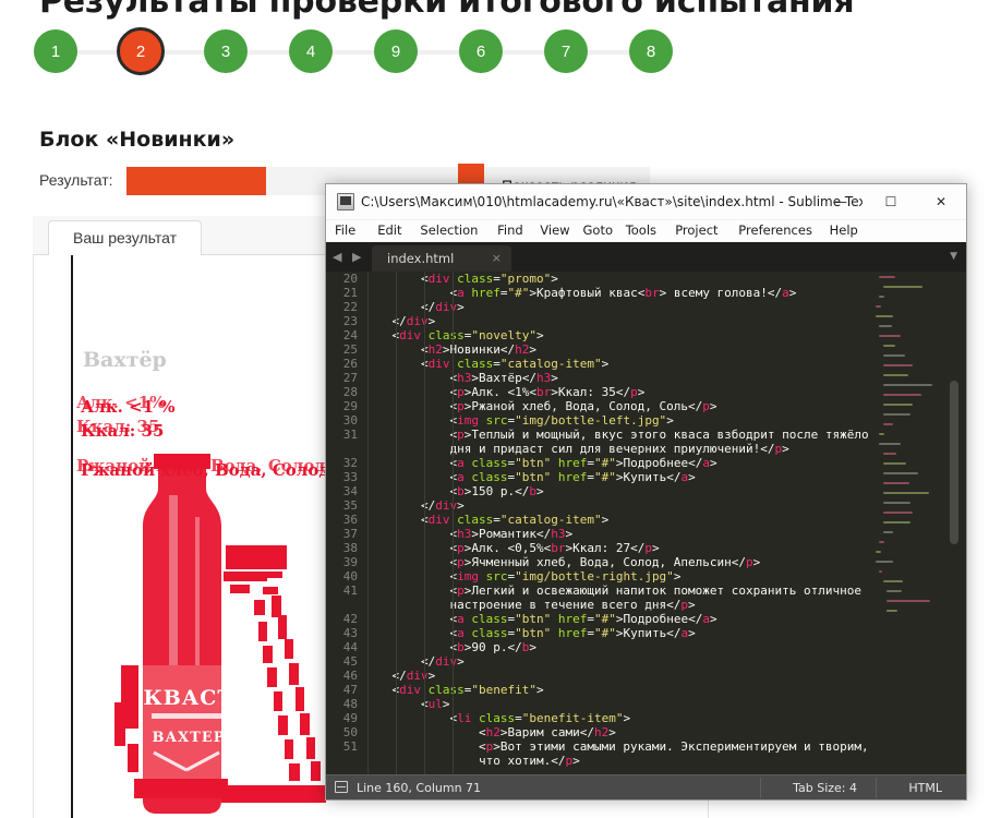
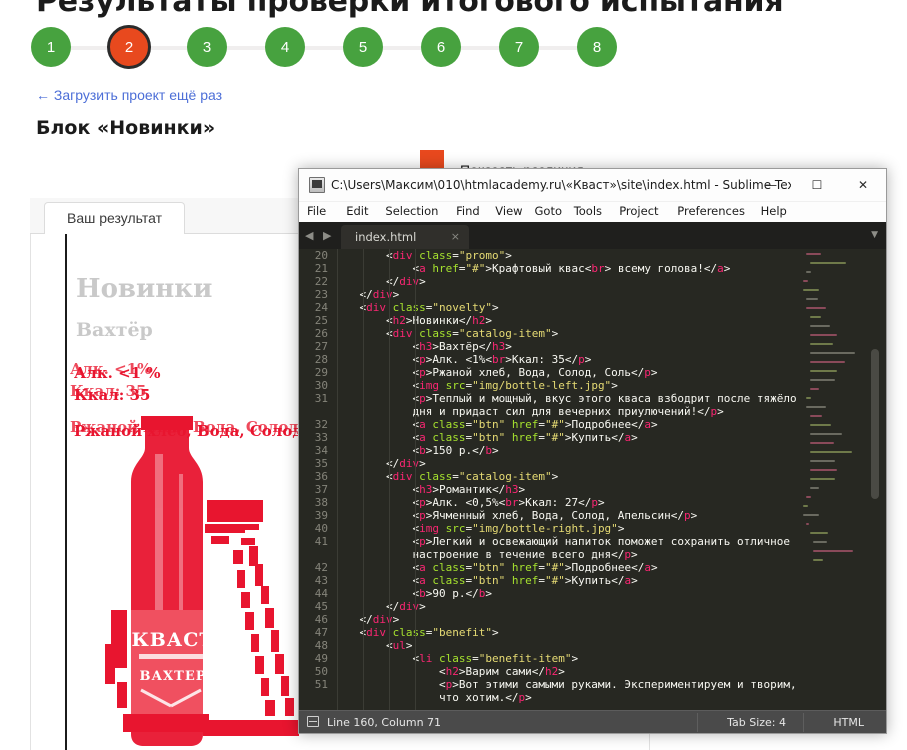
  Результаты проверки итогового испытания
  1
  2
  3
  4
- 9
+ 5
  6
  7
  8
+ ← Загрузить проект ещё раз
  Блок «Новинки»
- Результат:
  Ваш результат
+ Новинки
  Вахтёр
  Алк. <1%
  Ккал: 35
  Алк. <1 %
  Ккал: 35
  КВАС
  ВАХТЕР
  C:\Users\Максим\010\htmlacademy.ru\«Кваст»\site\index.html - Sublime Tex
  —
  ☐
  ✕
  File
  Edit
  Selection
  Find
  View
  Goto
  Tools
  Project
  Preferences
  Help
  ◀ ▶
  index.html
  ×
  ▼
  20
  21
  22
  23
  24
  25
  26
  27
  28
  29
  30
  31
  32
  33
  34
  35
  36
  37
  38
  39
  40
  41
  42
  43
  44
  45
  46
  47
  48
  49
  50
  51
  div class="promo">
  a href="#">Крафтовый квас<br> всему голова!</a>
  div clas="novelty">
  h2> овинки</h2>
  div class="catalog-item">
  h3>Вахтёр</h3>
  p>Алк. <1%<br>Ккал: 35</p>
  p>Ржаной хлеб, Вода, Солод, Соль</p>
  img src="img/bottle-left.jpg">
  p>Теплый и мощный, вкус этого кваса взбодрит после тяжёло
  ня и придаст сил для вечерних приулючений!</p>
  a class="btn" href="#">Подробнее</a>
  a class="btn" href="#">Купить</a>
  b>150 р.</b>
  div class="catalog-item">
  h3>Романтик</h3>
  p>Алк. <0,5%<br>Ккал: 27</p>
  p>Ячменный хлеб, Вода, Солод, Апельсин</p>
  img src="img/bottle-right.jpg">
  p>Легкий и освежающий напиток поможет сохранить отличное
  астроение в течение всего дня</p>
  a class="btn" href="#">Подробнее</a>
  a class="btn" href="#">Купить</a>
  b>90 р.</b>
  div clas="benefit">
  ul>
  li class="benefit-item">
  <h2>Варим сами</h2>
  <p>Вот этими самыми руками. Экспериментируем и творим,
  что хотим.</p>
  Line 160, Column 71
  Tab Size: 4
  HTML
